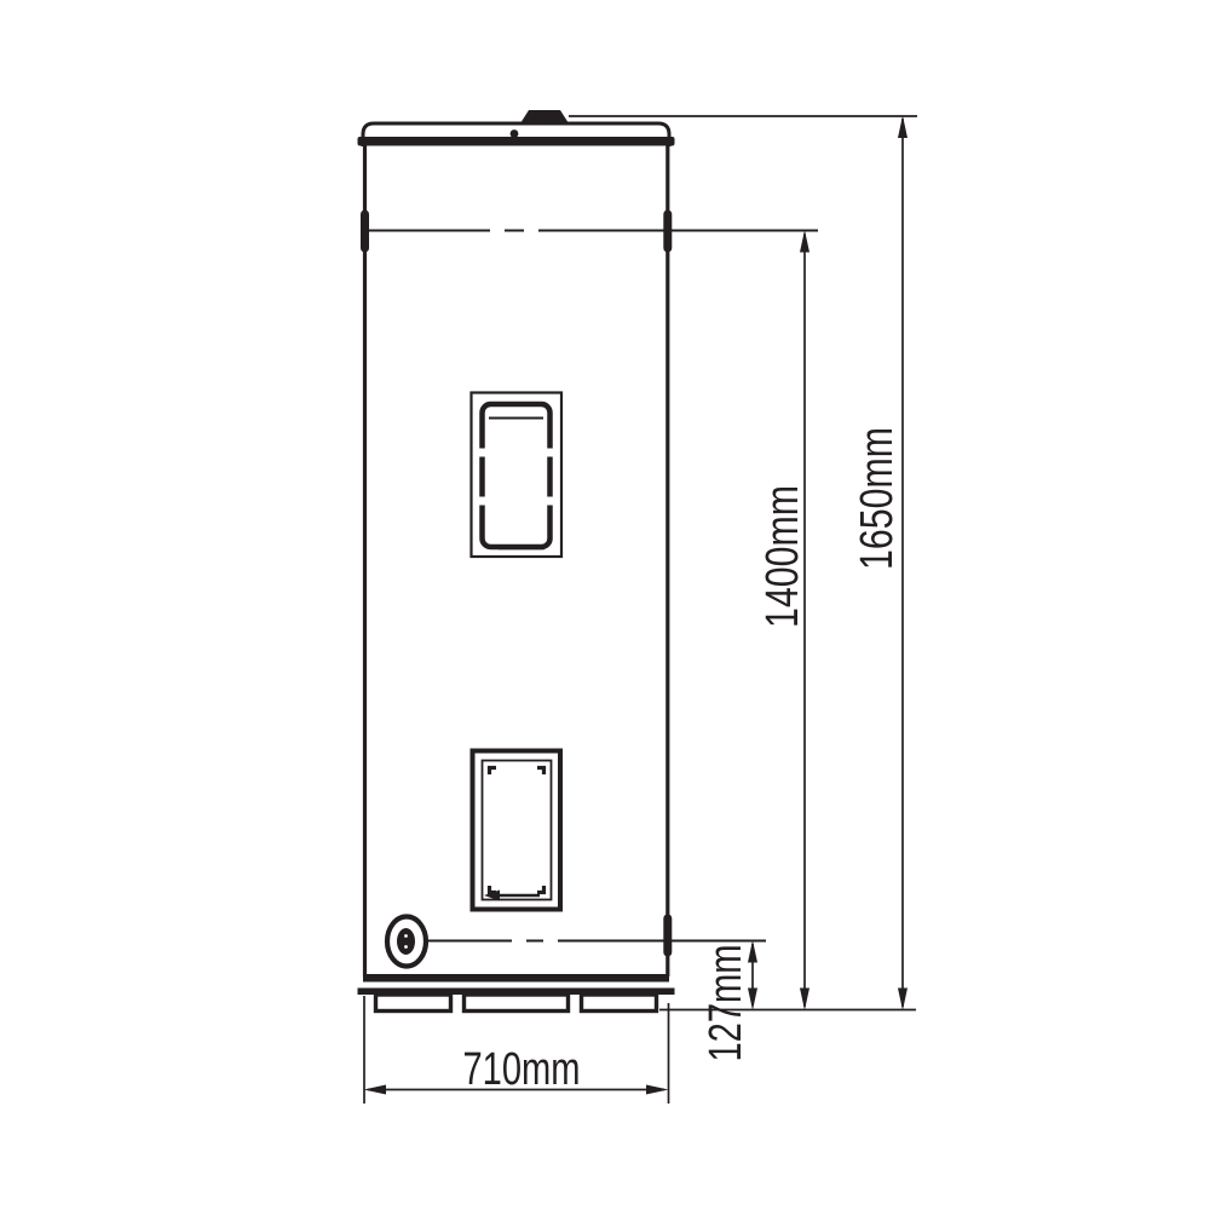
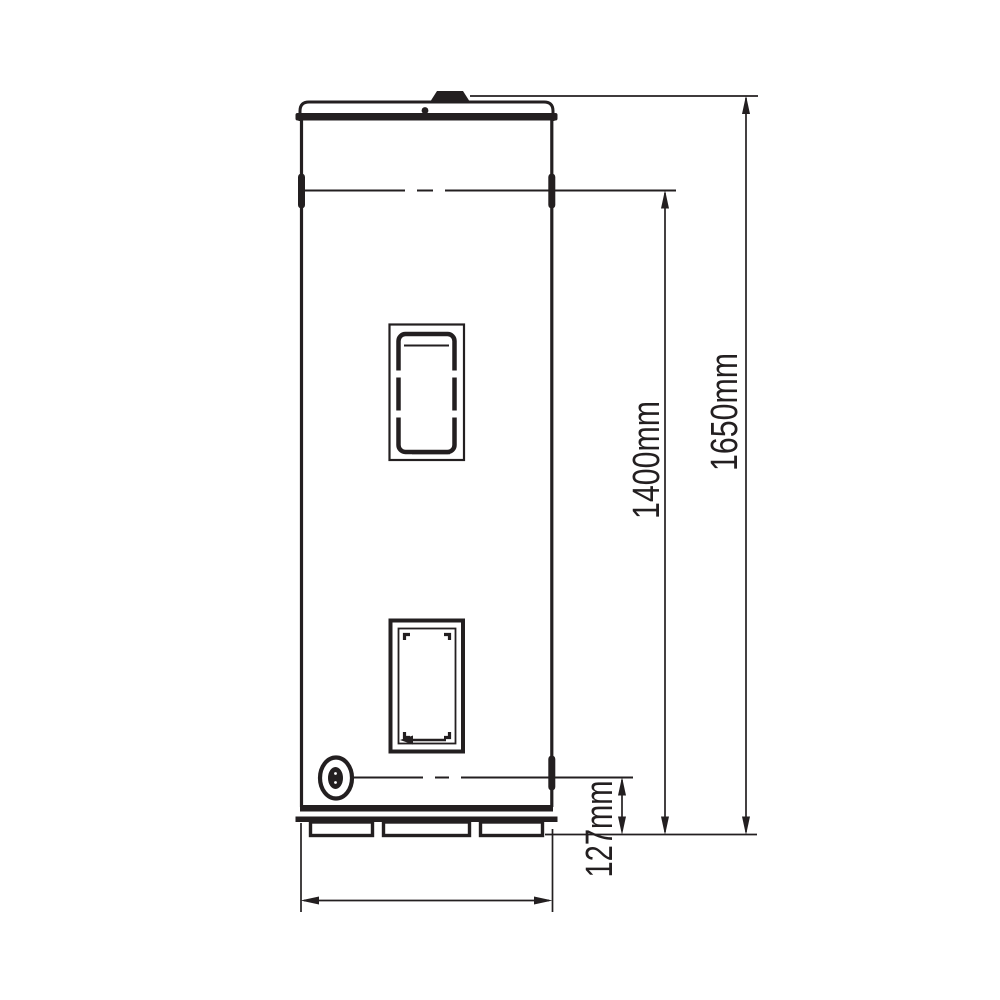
- 710mm
